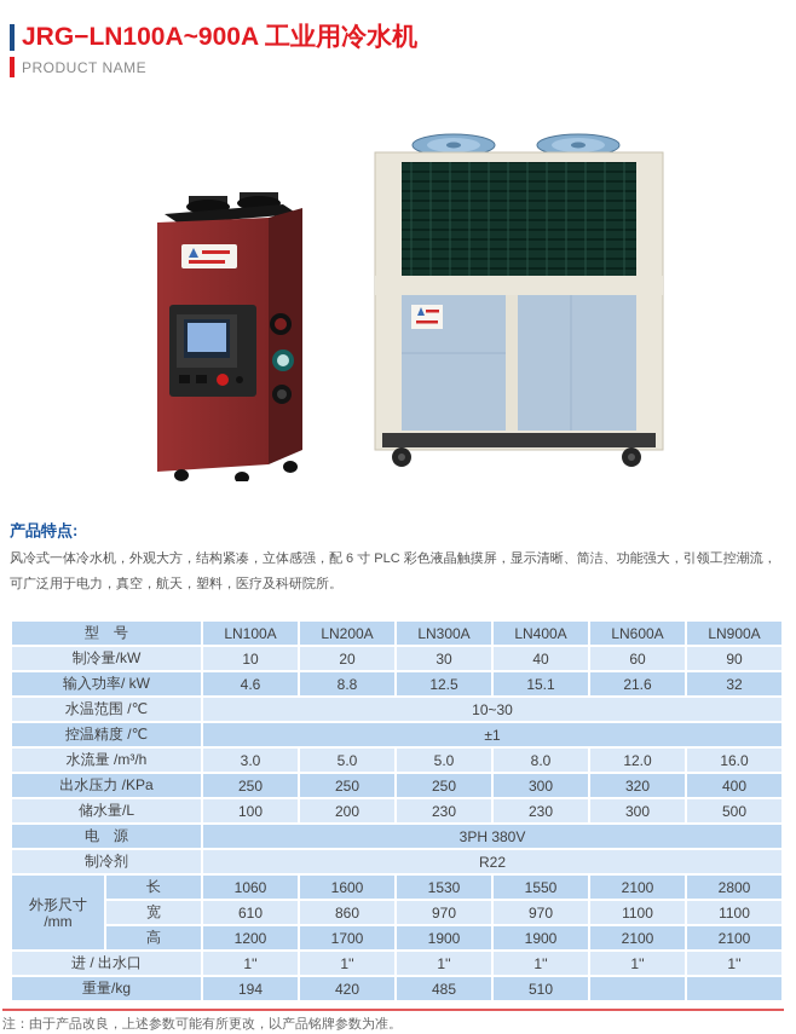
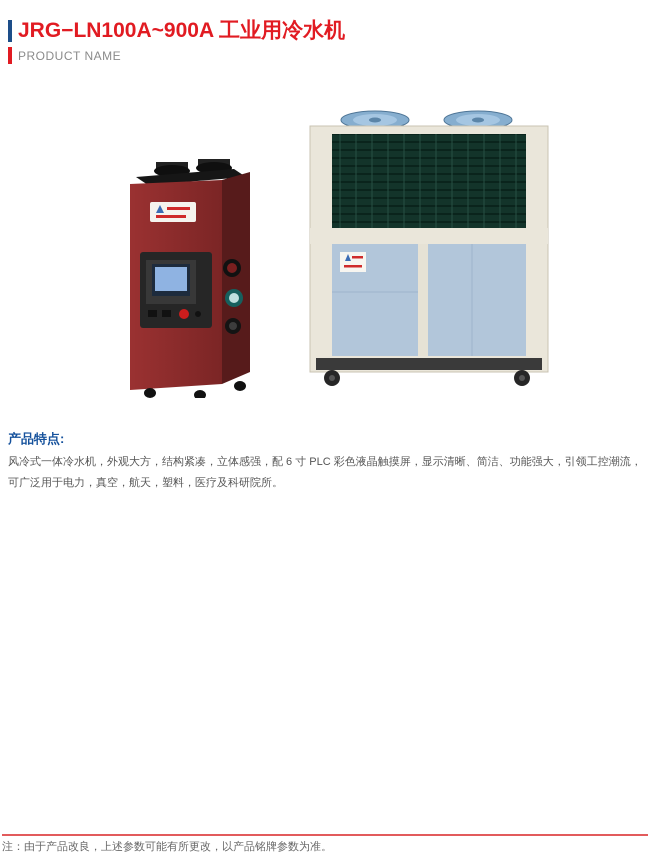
  JRG−LN100A~900A 工业用冷水机
  PRODUCT NAME
  产品特点:
  风冷式一体冷水机，外观大方，结构紧凑，立体感强，配 6 寸 PLC 彩色液晶触摸屏，显示清晰、简洁、功能强大，引领工控潮流，可广泛用于电力，真空，航天，塑料，医疗及科研院所。
- 型 号	LN100A	LN200A	LN300A	LN400A	LN600A	LN900A
- 制冷量/kW	10	20	30	40	60	90
- 输入功率/ kW	4.6	8.8	12.5	15.1	21.6	32
- 水温范围 /℃	10~30
- 控温精度 /℃	±1
- 水流量 /m³/h	3.0	5.0	5.0	8.0	12.0	16.0
- 出水压力 /KPa	250	250	250	300	320	400
- 储水量/L	100	200	230	230	300	500
- 电 源	3PH 380V
- 制冷剂	R22
- 外形尺寸 /mm	长	1060	1600	1530	1550	2100	2800
- 宽	610	860	970	970	1100	1100
- 高	1200	1700	1900	1900	2100	2100
- 进 / 出水口	1''	1''	1''	1''	1''	1''
- 重量/kg	194	420	485	510
  注：由于产品改良，上述参数可能有所更改，以产品铭牌参数为准。
